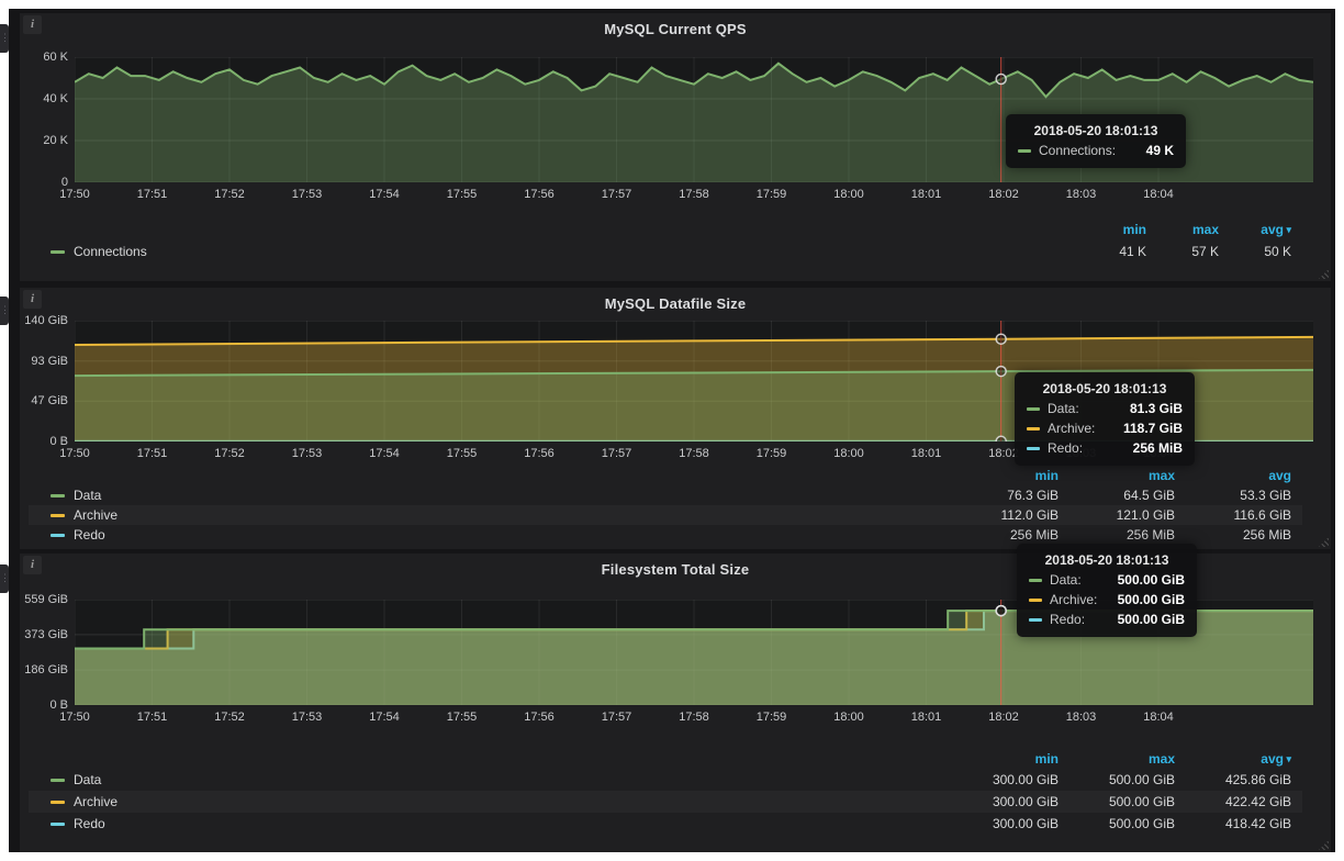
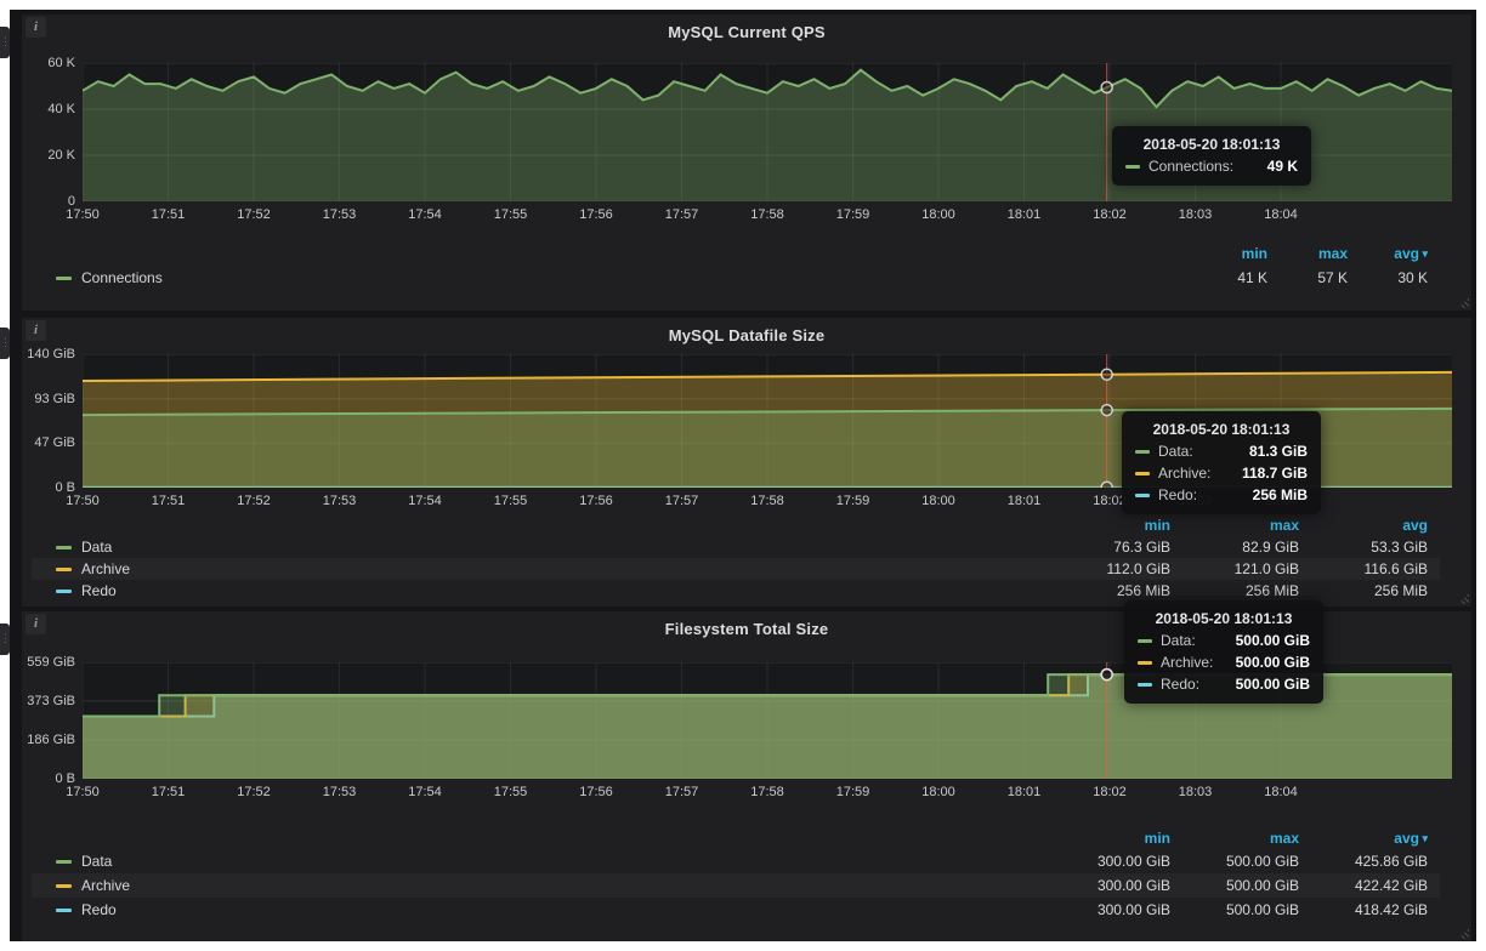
  ⋮
  i
  MySQL Current QPS
  0
  20 K
  40 K
  60 K
  17:50
  17:51
  17:52
  17:53
  17:54
  17:55
  17:56
  17:57
  17:58
  17:59
  18:00
  18:01
  18:02
  18:03
  18:04
  min
  max
  avg ▾
  Connections
  41 K
  57 K
- 50 K
+ 30 K
  ⋮
  i
  MySQL Datafile Size
  0 B
  47 GiB
  93 GiB
  140 GiB
  17:50
  17:51
  17:52
  17:53
  17:54
  17:55
  17:56
  17:57
  17:58
  17:59
  18:00
  18:01
  18:0
  min
  max
  avg
  Data
  76.3 GiB
- 64.5 GiB
+ 82.9 GiB
  53.3 GiB
  Archive
  112.0 GiB
  121.0 GiB
  116.6 GiB
  Redo
  256 MiB
  256 MiB
  256 MiB
  ⋮
  i
  Filesystem Total Size
  0 B
  186 GiB
  373 GiB
  559 GiB
  17:50
  17:51
  17:52
  17:53
  17:54
  17:55
  17:56
  17:57
  17:58
  17:59
  18:00
  18:01
  18:02
  18:03
  18:04
  min
  max
  avg ▾
  Data
  300.00 GiB
  500.00 GiB
  425.86 GiB
  Archive
  300.00 GiB
  500.00 GiB
  422.42 GiB
  Redo
  300.00 GiB
  500.00 GiB
  418.42 GiB
  2018-05-20 18:01:13
  Connections:
  49 K
  2018-05-20 18:01:13
  Data:
  81.3 GiB
  Archive:
  118.7 GiB
  Redo:
  256 MiB
  2018-05-20 18:01:13
  Data:
  500.00 GiB
  Archive:
  500.00 GiB
  Redo:
  500.00 GiB
